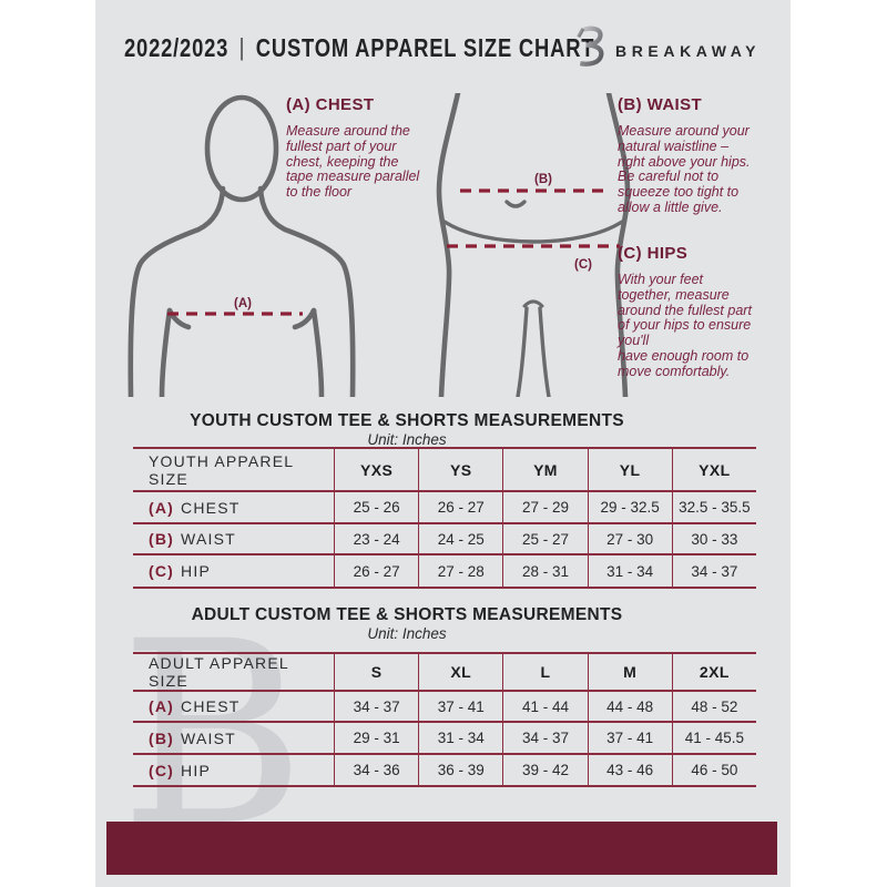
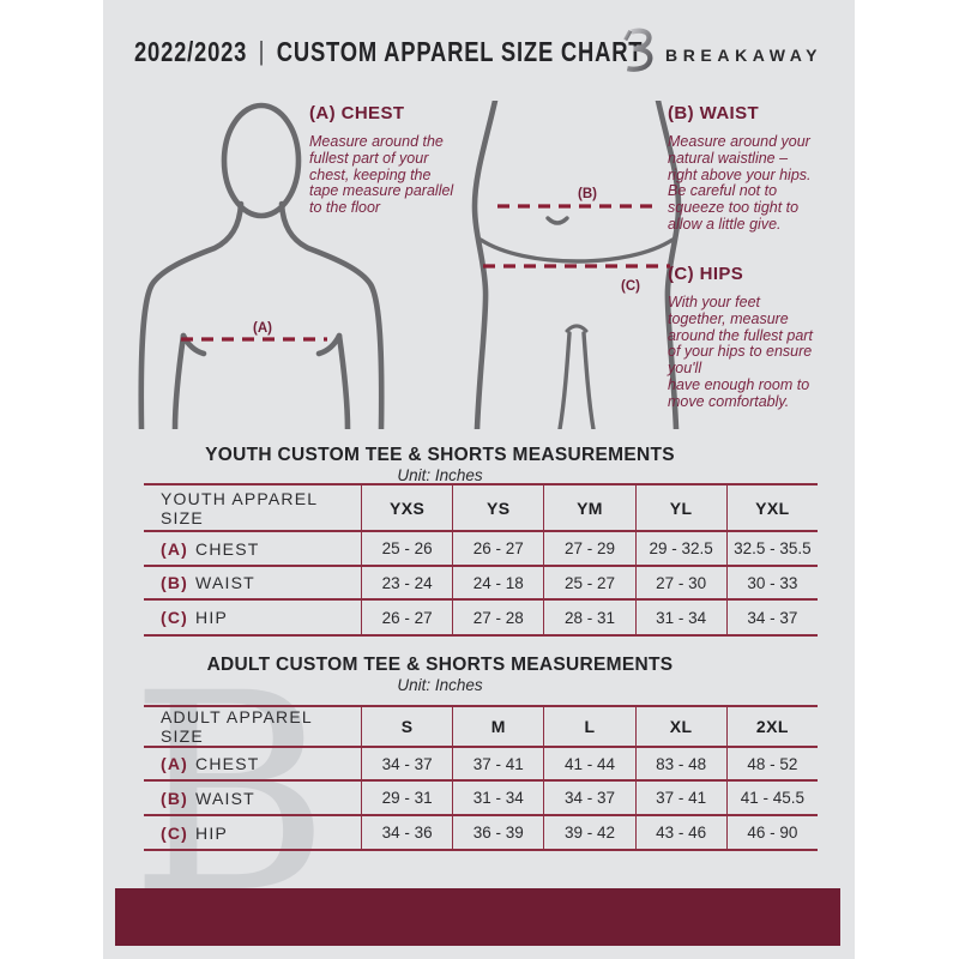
  2022/2023
  |
  CUSTOM APPAREL SIZE CHA
  BREAKAWAY
  (A)
  (B)
  (C)
  (A) CHEST
  Measure around the
  fullest part of your
  chest, keeping the
  tape measure parallel
  to the floor
  (B) WAIST
  Measure around your
  natural waistline –
  right above your hips.
  Be careful not to
  squeeze too tight to
  allow a little give.
  (C) HIPS
  With your feet
  together, measure
  around the fullest part
  of your hips to ensure
  you'll
  have enough room to
  move comfortably.
  B
  YOUTH CUSTOM TEE & SHORTS MEASUREMENTS
  Unit: Inches
  YOUTH APPAREL SIZE
  YXS
  YS
  YM
  YL
  YXL
  (A)
  CHEST
  25 - 26
  26 - 27
  27 - 29
  29 - 32.5
  32.5 - 35.5
  (B)
  WAIST
  23 - 24
- 24 - 25
+ 24 - 18
  25 - 27
  27 - 30
  30 - 33
  (C)
  HIP
  26 - 27
  27 - 28
  28 - 31
  31 - 34
  34 - 37
  ADULT CUSTOM TEE & SHORTS MEASUREMENTS
  Unit: Inches
  ADULT APPAREL SIZE
  S
- XL
+ M
  L
- M
+ XL
  2XL
  (A)
  CHEST
  34 - 37
  37 - 41
  41 - 44
- 44 - 48
+ 83 - 48
  48 - 52
  (B)
  WAIST
  29 - 31
  31 - 34
  34 - 37
  37 - 41
  41 - 45.5
  (C)
  HIP
  34 - 36
  36 - 39
  39 - 42
  43 - 46
- 46 - 50
+ 46 - 90
